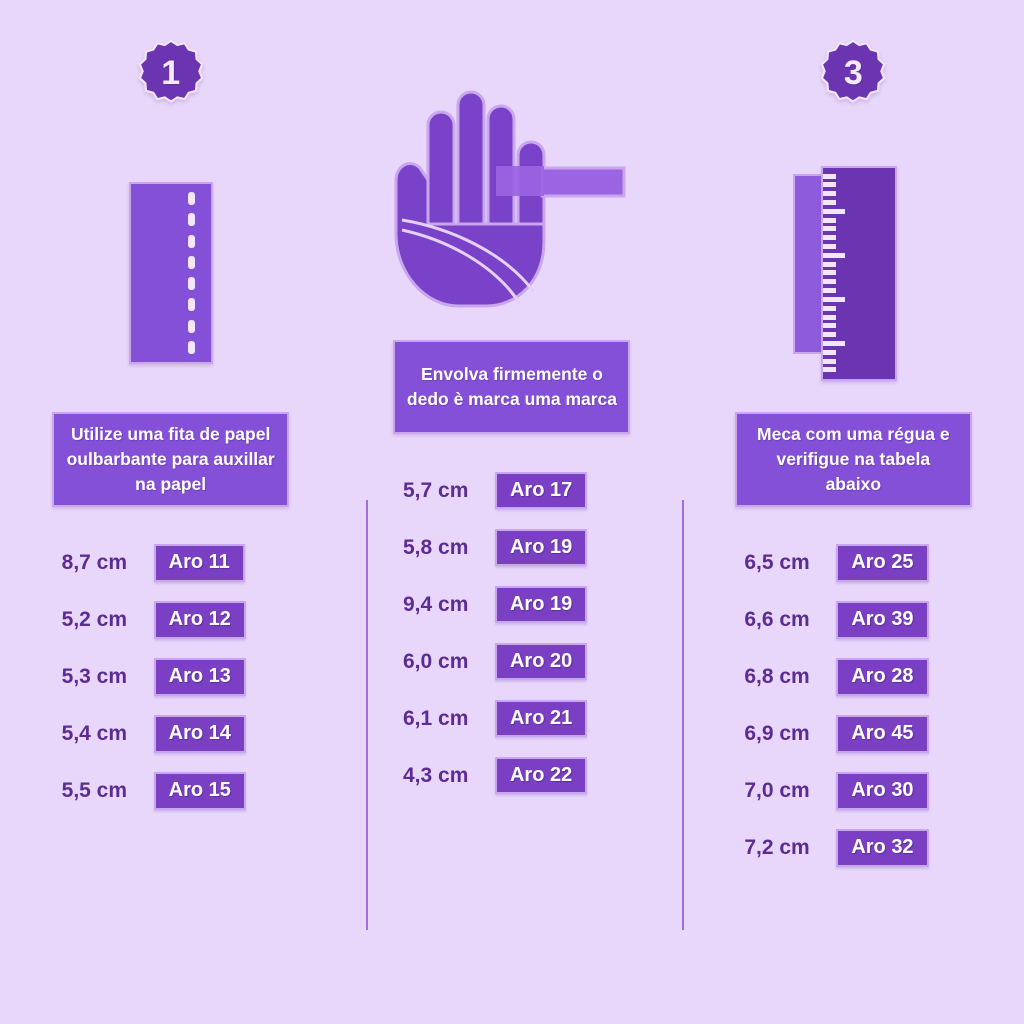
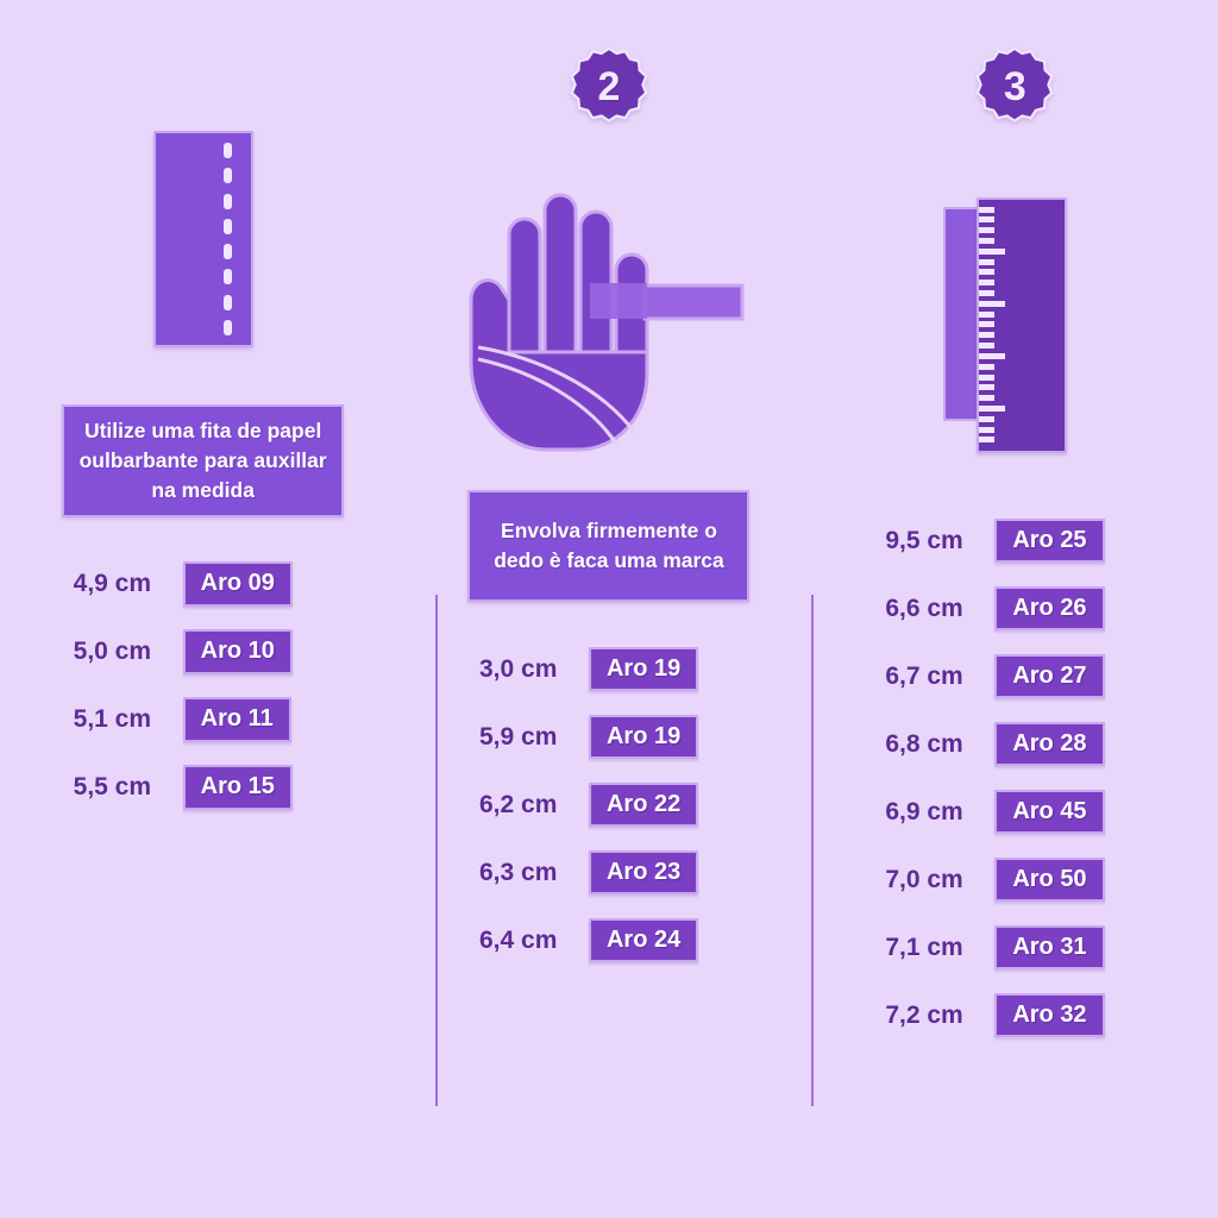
- 1
- Utilize uma fita de papel oulbarbante para auxillar na papel
+ Utilize uma fita de papel oulbarbante para auxillar na medida
+ 4,9 cm
+ Aro 09
+ 5,0 cm
+ Aro 10
- 8,7 cm
+ 5,1 cm
  Aro 11
- 5,2 cm
- Aro 12
- 5,3 cm
- Aro 13
- 5,4 cm
- Aro 14
  5,5 cm
  Aro 15
+ 2
- Envolva firmemente o dedo è marca uma marca
+ Envolva firmemente o dedo è faca uma marca
- 5,7 cm
- Aro 17
- 5,8 cm
+ 3,0 cm
  Aro 19
- 9,4 cm
+ 5,9 cm
  Aro 19
- 6,0 cm
- Aro 20
- 6,1 cm
- Aro 21
- 4,3 cm
+ 6,2 cm
  Aro 22
+ 6,3 cm
+ Aro 23
+ 6,4 cm
+ Aro 24
  3
- Meca com uma régua e verifigue na tabela abaixo
- 6,5 cm
+ 9,5 cm
  Aro 25
  6,6 cm
- Aro 39
+ Aro 26
+ 6,7 cm
+ Aro 27
  6,8 cm
  Aro 28
  6,9 cm
  Aro 45
  7,0 cm
- Aro 30
+ Aro 50
+ 7,1 cm
+ Aro 31
  7,2 cm
  Aro 32
